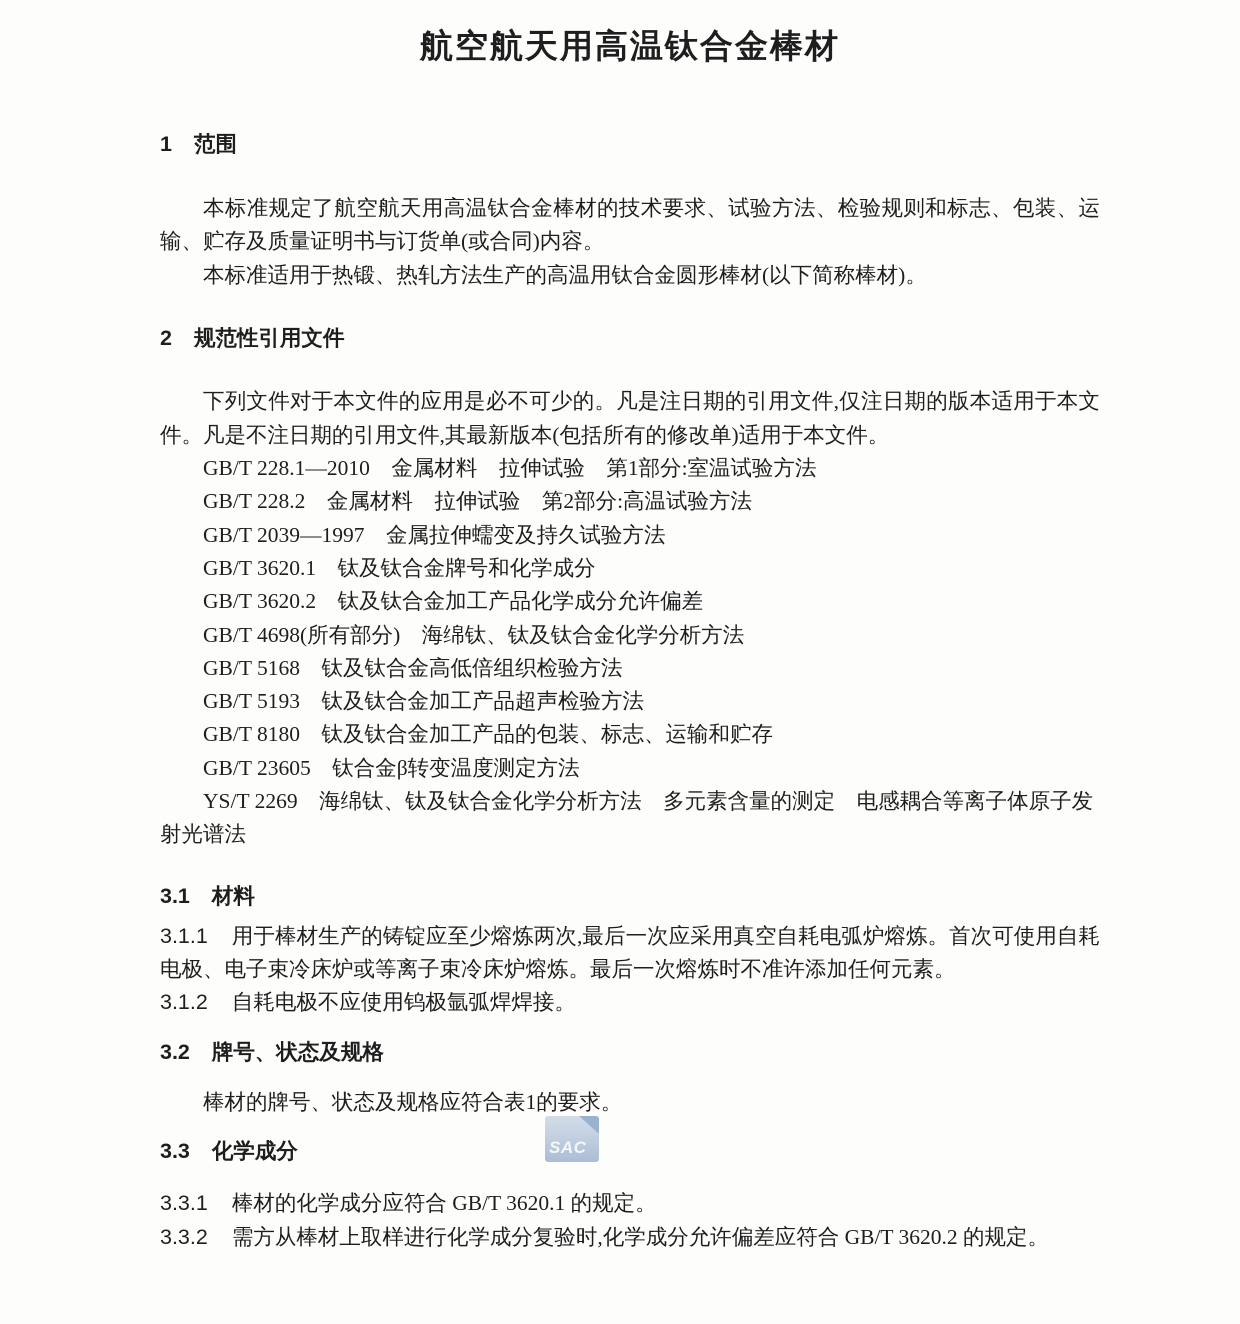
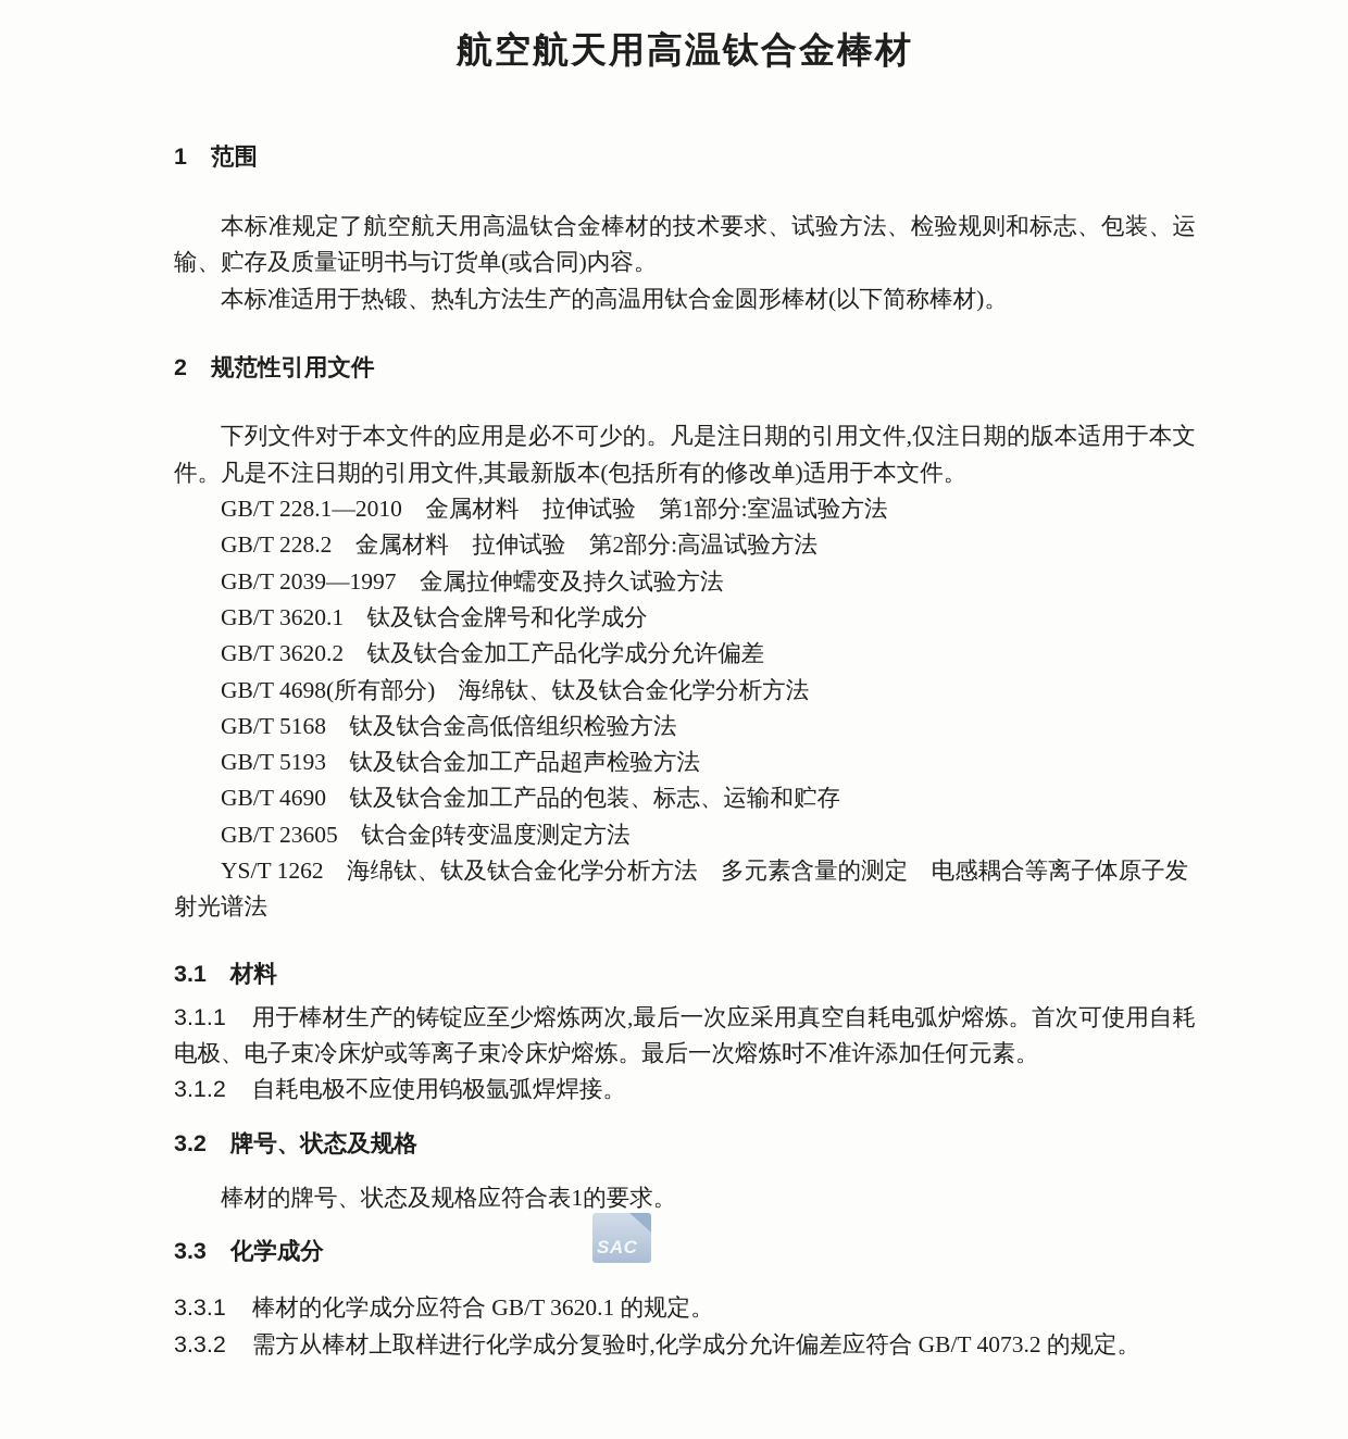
  SAC
  航空航天用高温钛合金棒材
  1 范围
  本标准规定了航空航天用高温钛合金棒材的技术要求、试验方法、检验规则和标志、包装、运输、贮存及质量证明书与订货单(或合同)内容。
  本标准适用于热锻、热轧方法生产的高温用钛合金圆形棒材(以下简称棒材)。
  2 规范性引用文件
  下列文件对于本文件的应用是必不可少的。凡是注日期的引用文件,仅注日期的版本适用于本文件。凡是不注日期的引用文件,其最新版本(包括所有的修改单)适用于本文件。
  GB/T 228.1—2010 金属材料 拉伸试验 第1部分:室温试验方法
  GB/T 228.2 金属材料 拉伸试验 第2部分:高温试验方法
  GB/T 2039—1997 金属拉伸蠕变及持久试验方法
  GB/T 3620.1 钛及钛合金牌号和化学成分
  GB/T 3620.2 钛及钛合金加工产品化学成分允许偏差
  GB/T 4698(所有部分) 海绵钛、钛及钛合金化学分析方法
  GB/T 5168 钛及钛合金高低倍组织检验方法
  GB/T 5193 钛及钛合金加工产品超声检验方法
- GB/T 8180 钛及钛合金加工产品的包装、标志、运输和贮存
+ GB/T 4690 钛及钛合金加工产品的包装、标志、运输和贮存
  GB/T 23605 钛合金β转变温度测定方法
- YS/T 2269 海绵钛、钛及钛合金化学分析方法 多元素含量的测定 电感耦合等离子体原子发射光谱法
+ YS/T 1262 海绵钛、钛及钛合金化学分析方法 多元素含量的测定 电感耦合等离子体原子发射光谱法
  3.1 材料
  3.1.1 用于棒材生产的铸锭应至少熔炼两次,最后一次应采用真空自耗电弧炉熔炼。首次可使用自耗电极、电子束冷床炉或等离子束冷床炉熔炼。最后一次熔炼时不准许添加任何元素。
  3.1.2 自耗电极不应使用钨极氩弧焊焊接。
  3.2 牌号、状态及规格
  棒材的牌号、状态及规格应符合表1的要求。
  3.3 化学成分
  3.3.1 棒材的化学成分应符合 GB/T 3620.1 的规定。
- 3.3.2 需方从棒材上取样进行化学成分复验时,化学成分允许偏差应符合 GB/T 3620.2 的规定。
+ 3.3.2 需方从棒材上取样进行化学成分复验时,化学成分允许偏差应符合 GB/T 4073.2 的规定。
